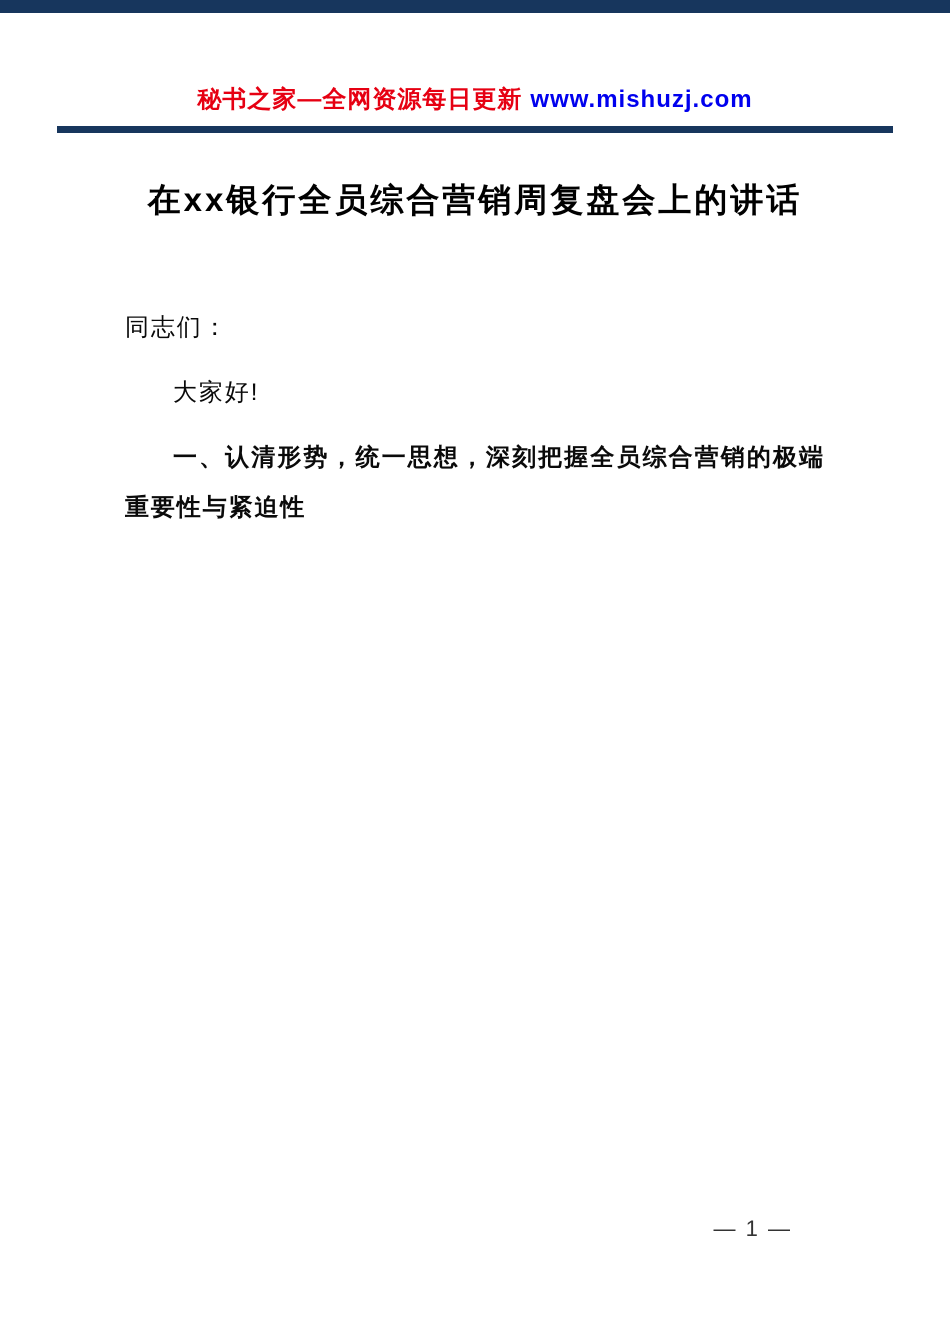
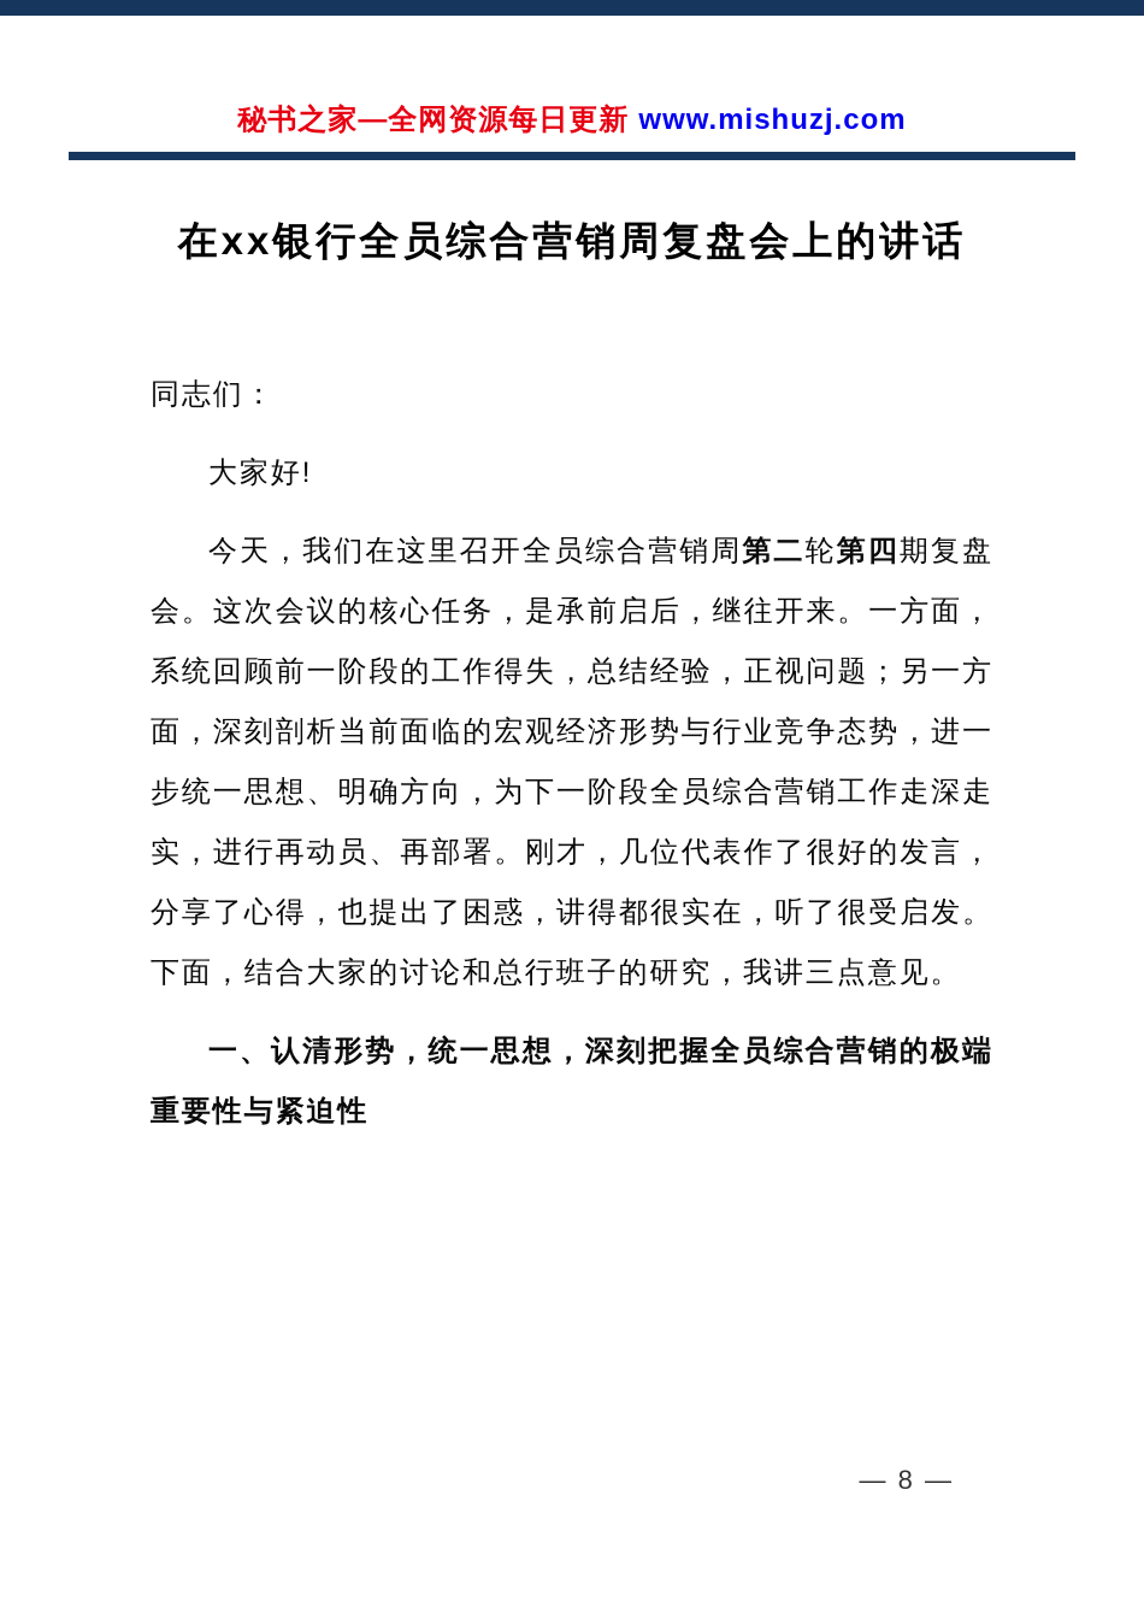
  秘书之家—全网资源每日更新 www.mishuzj.com
  在xx银行全员综合营销周复盘会上的讲话
  同志们：
  大家好!
+ 今天，我们在这里召开全员综合营销周第二轮第四期复盘会。这次会议的核心任务，是承前启后，继往开来。一方面，系统回顾前一阶段的工作得失，总结经验，正视问题；另一方面，深刻剖析当前面临的宏观经济形势与行业竞争态势，进一步统一思想、明确方向，为下一阶段全员综合营销工作走深走实，进行再动员、再部署。刚才，几位代表作了很好的发言，分享了心得，也提出了困惑，讲得都很实在，听了很受启发。下面，结合大家的讨论和总行班子的研究，我讲三点意见。
  一、认清形势，统一思想，深刻把握全员综合营销的极端重要性与紧迫性
- — 1 —
+ — 8 —
